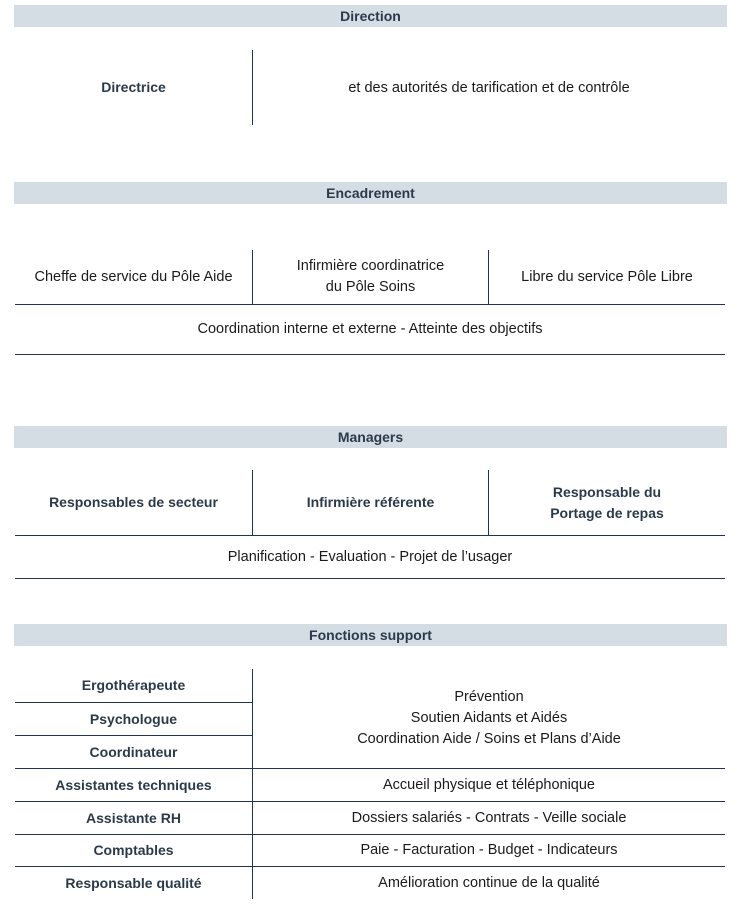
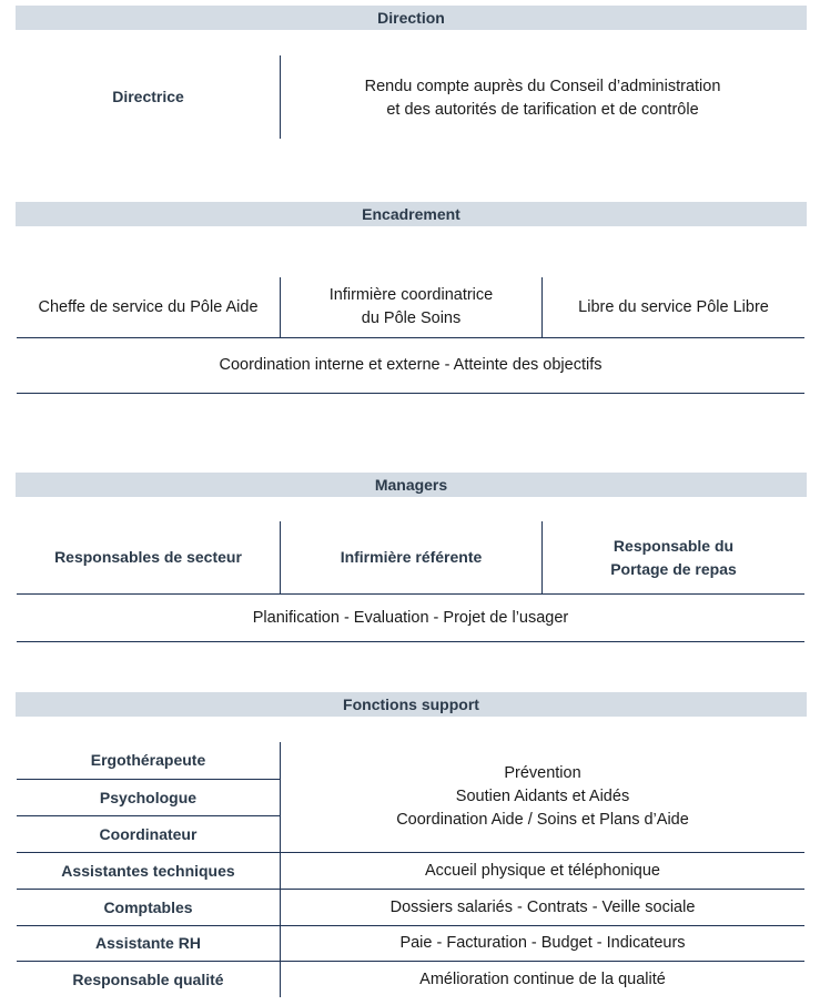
  Direction
  Directrice
+ Rendu compte auprès du Conseil d’administration
  et des autorités de tarification et de contrôle
  Encadrement
  Cheffe de service du Pôle Aide
  Infirmière coordinatrice
  du Pôle Soins
  Libre du service Pôle Libre
  Coordination interne et externe - Atteinte des objectifs
  Managers
  Responsables de secteur
  Infirmière référente
  Responsable du
  Portage de repas
  Planification - Evaluation - Projet de l’usager
  Fonctions support
  Ergothérapeute
  Psychologue
  Coordinateur
  Prévention
  Soutien Aidants et Aidés
  Coordination Aide / Soins et Plans d’Aide
  Assistantes techniques
  Accueil physique et téléphonique
- Assistante RH
+ Comptables
  Dossiers salariés - Contrats - Veille sociale
- Comptables
+ Assistante RH
  Paie - Facturation - Budget - Indicateurs
  Responsable qualité
  Amélioration continue de la qualité
